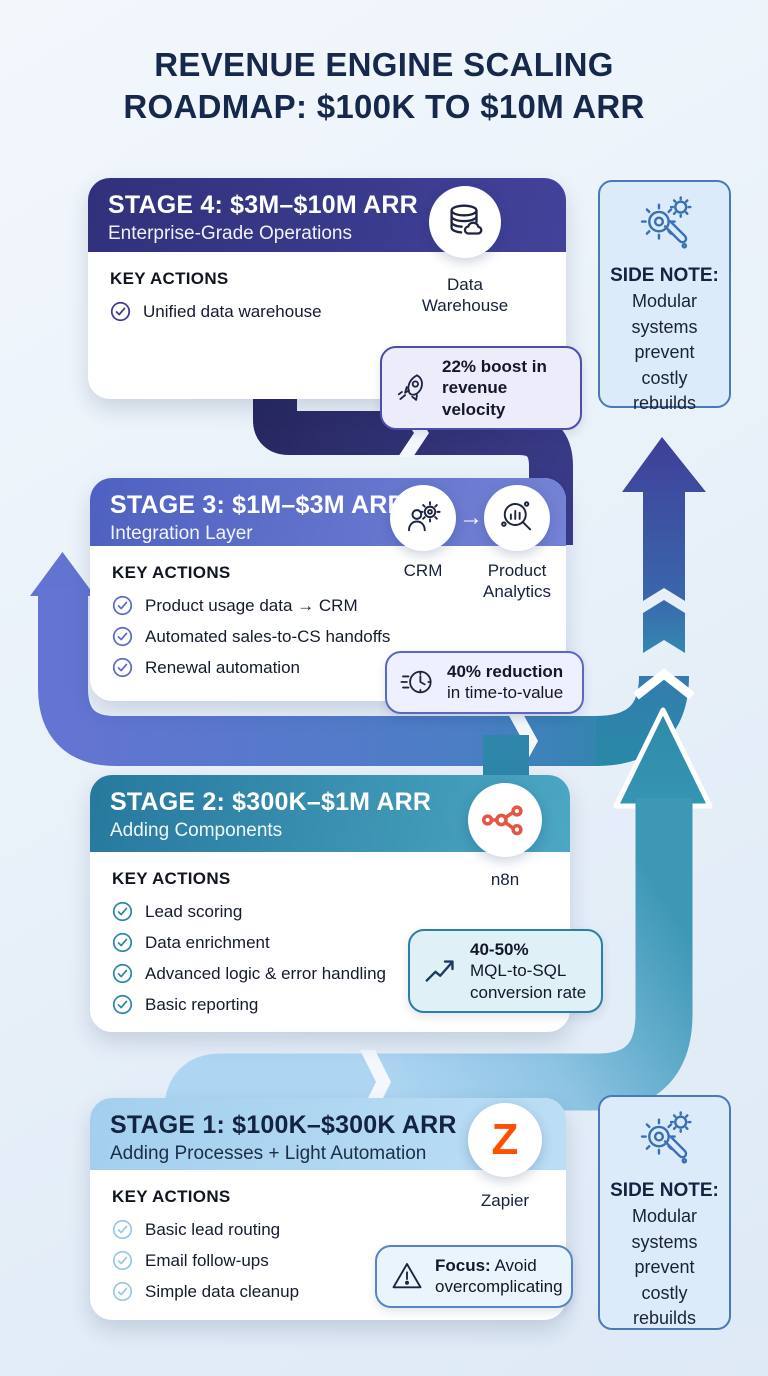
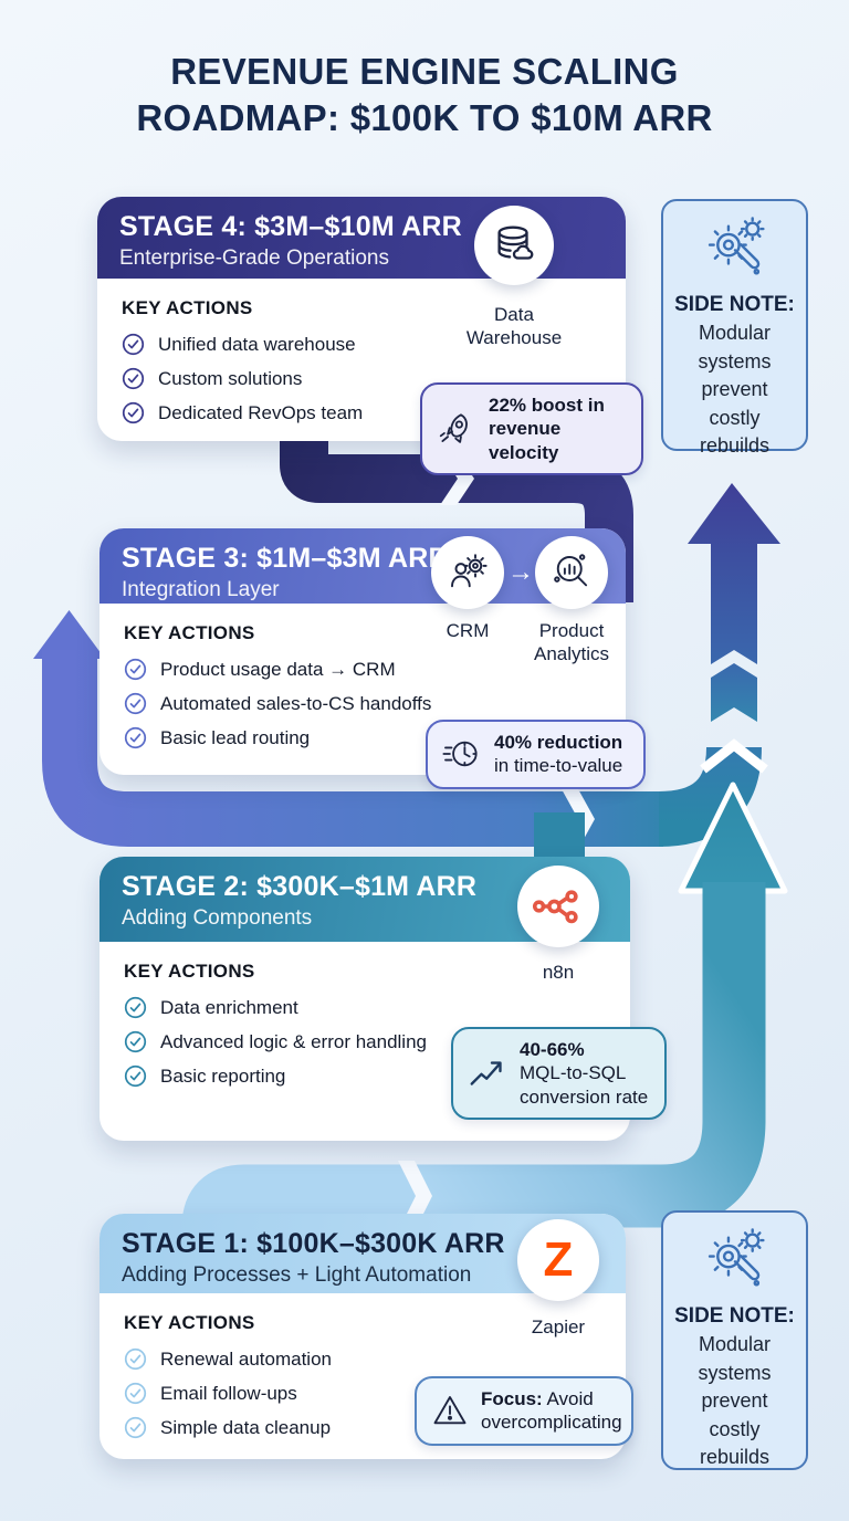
  REVENUE ENGINE SCALING
  ROADMAP: $100K TO $10M ARR
  STAGE 4: $3M–$10M ARR
  Enterprise-Grade Operations
  KEY ACTIONS
  Unified data warehouse
+ Custom solutions
+ Dedicated RevOps team
  Data Warehouse
  22% boost in
  revenue velocity
  SIDE NOTE:
  Modular systems prevent costly rebuilds
  STAGE 3: $1M–$3M AR
  Integration Layer
  KEY ACTIONS
  Product usage data → CRM
  Automated sales-to-CS handoffs
- Renewal automation
+ Basic lead routing
  →
  CRM
  Product Analytics
  40% reduction
  in time-to-value
  STAGE 2: $300K–$1M ARR
  Adding Components
  KEY ACTIONS
- Lead scoring
  Data enrichment
  Advanced logic & error handling
  Basic reporting
  n8n
- 40-50%
+ 40-66%
  MQL-to-SQL
  conversion rate
  STAGE 1: $100K–$300K ARR
  Adding Processes + Light Automation
  KEY ACTIONS
- Basic lead routing
+ Renewal automation
  Email follow-ups
  Simple data cleanup
  Z
  Zapier
  Focus: Avoid
  overcomplicating
  SIDE NOTE:
  Modular systems prevent costly rebuilds
